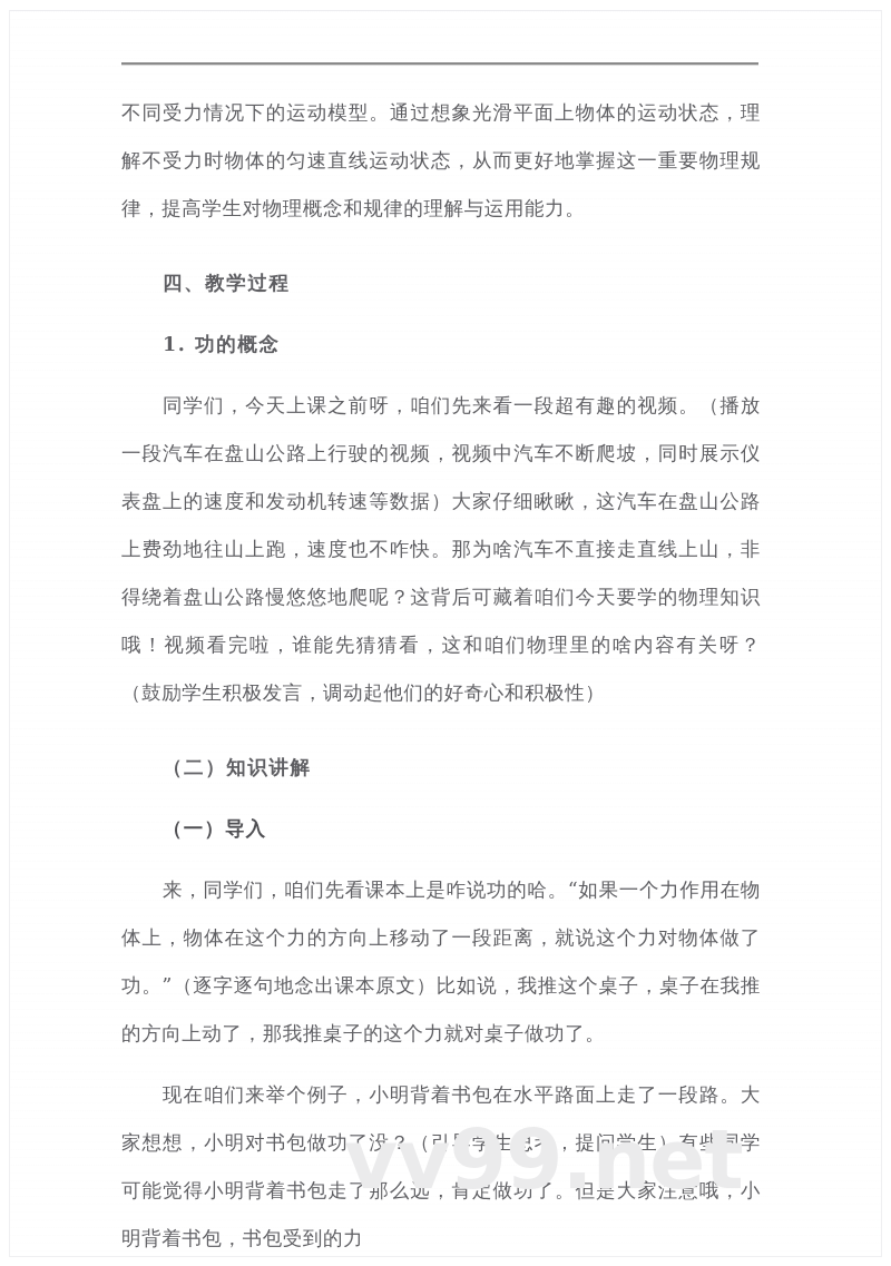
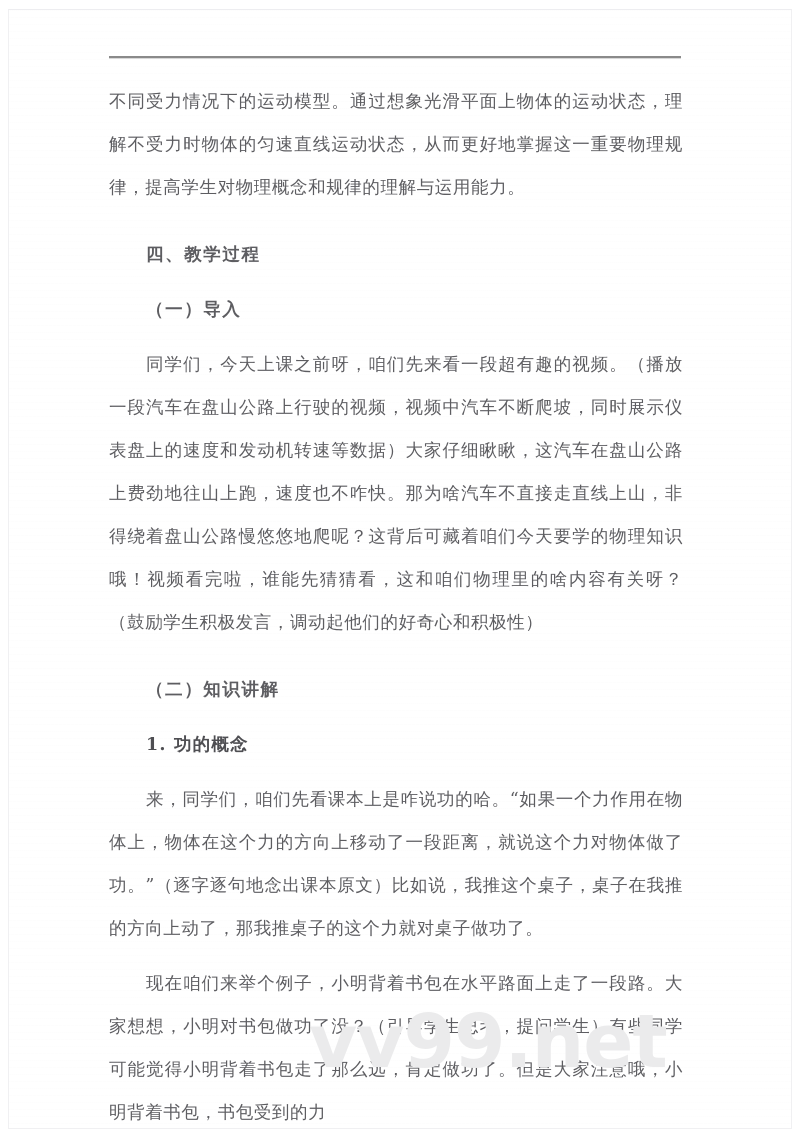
  不同受力情况下的运动模型。通过想象光滑平面上物体的运动状态，理解不受力时物体的匀速直线运动状态，从而更好地掌握这一重要物理规律，提高学生对物理概念和规律的理解与运用能力。
  四、教学过程
- 1. 功的概念
+ （一）导入
  同学们，今天上课之前呀，咱们先来看一段超有趣的视频。（播放一段汽车在盘山公路上行驶的视频，视频中汽车不断爬坡，同时展示仪表盘上的速度和发动机转速等数据）大家仔细瞅瞅，这汽车在盘山公路上费劲地往山上跑，速度也不咋快。那为啥汽车不直接走直线上山，非得绕着盘山公路慢悠悠地爬呢？这背后可藏着咱们今天要学的物理知识哦！视频看完啦，谁能先猜猜看，这和咱们物理里的啥内容有关呀？（鼓励学生积极发言，调动起他们的好奇心和积极性）
  （二）知识讲解
- （一）导入
+ 1. 功的概念
  来，同学们，咱们先看课本上是咋说功的哈。“如果一个力作用在物体上，物体在这个力的方向上移动了一段距离，就说这个力对物体做了功。”（逐字逐句地念出课本原文）比如说，我推这个桌子，桌子在我推的方向上动了，那我推桌子的这个力就对桌子做功了。
  现在咱们来举个例子，小明背着书包在水平路面上走了一段路。大家想想，小明对书包做功了没？（引导学生思考，提问学生）有些同学可能觉得小明背着书包走了那么远，肯定做功了。但是大家注意哦，小明背着书包，书包受到的力
  vv99.net
